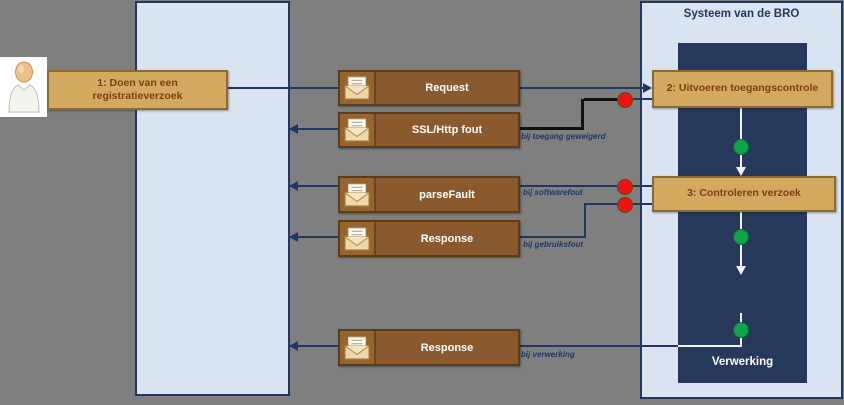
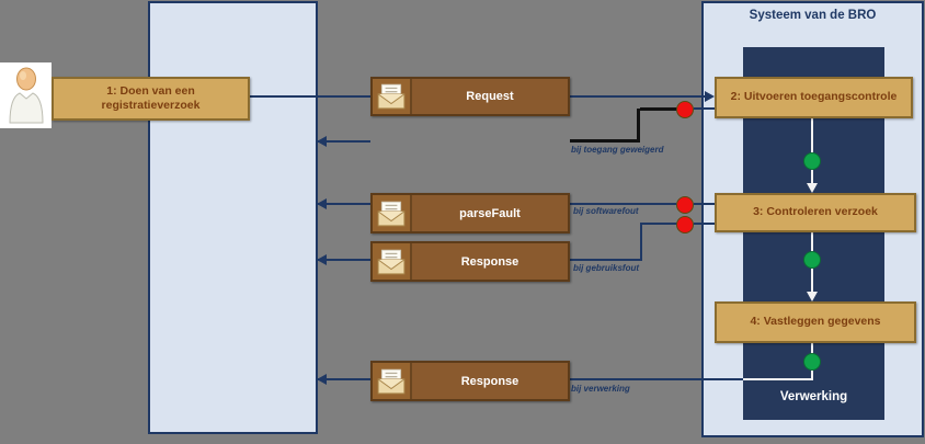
  Systeem van de BRO
  Verwerking
  1: Doen van een registratieverzoek
  2: Uitvoeren toegangscontrole
  3: Controleren verzoek
+ 4: Vastleggen gegevens
  Request
- SSL/Http fout
  parseFault
  Response
  Response
  bij toegang geweigerd
  bij softwarefout
  bij gebruiksfout
  bij verwerking
